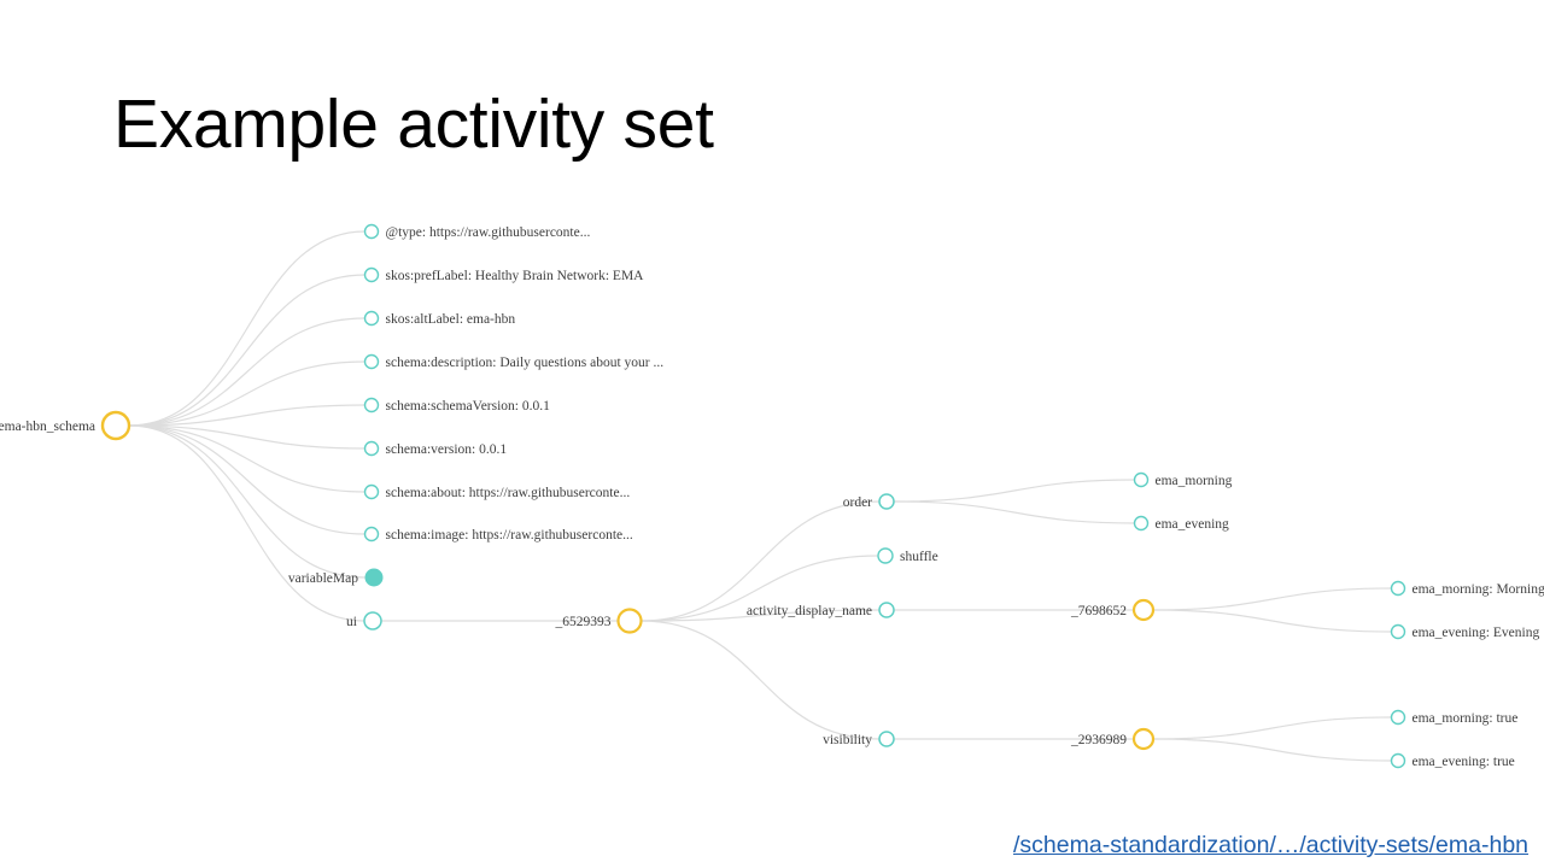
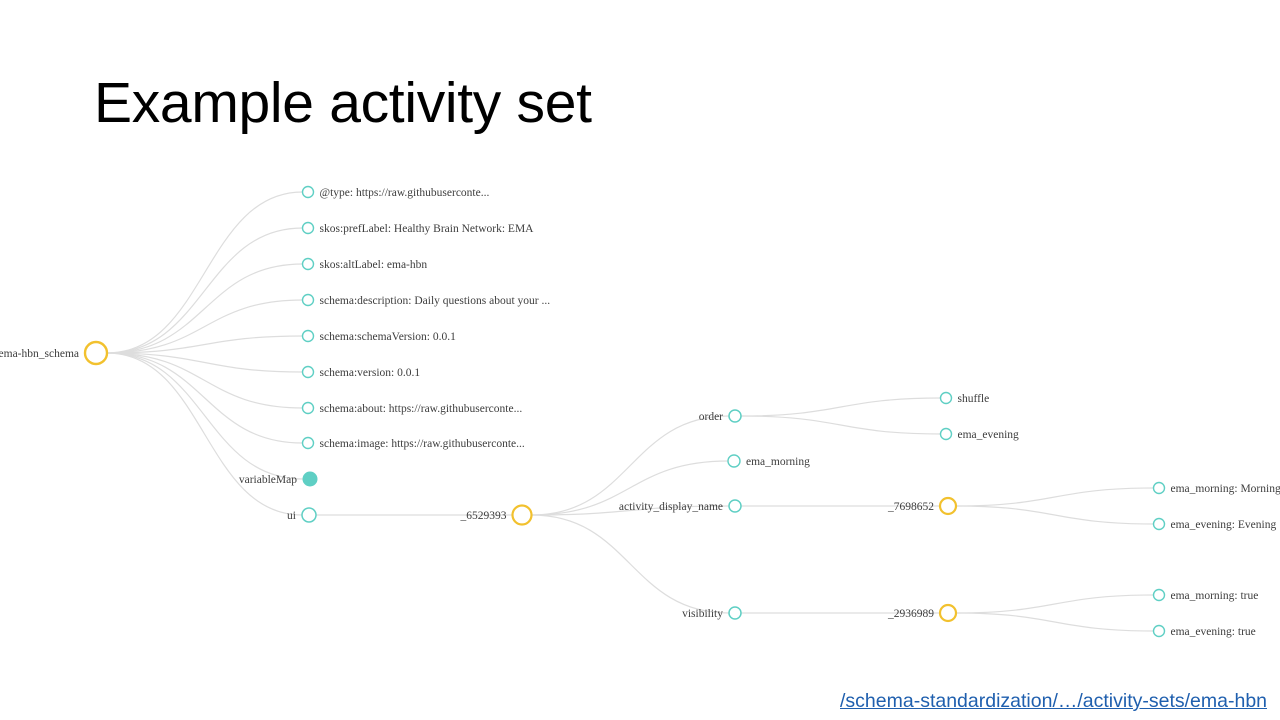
  Example activity set
  ema-hbn_schema
  @type: https://raw.githubuserconte...
  skos:prefLabel: Healthy Brain Network: EMA
  skos:altLabel: ema-hbn
  schema:description: Daily questions about your ...
  schema:schemaVersion: 0.0.1
  schema:version: 0.0.1
  schema:about: https://raw.githubuserconte...
  schema:image: https://raw.githubuserconte...
  variableMap
  ui
  _6529393
  order
- shuffle
+ ema_morning
  activity_display_name
  visibility
- ema_morning
+ shuffle
  ema_evening
  _7698652
  _2936989
  ema_morning: Morning
  ema_evening: Evening
  ema_morning: true
  ema_evening: true
  /schema-standardization/…/activity-sets/ema-hbn
